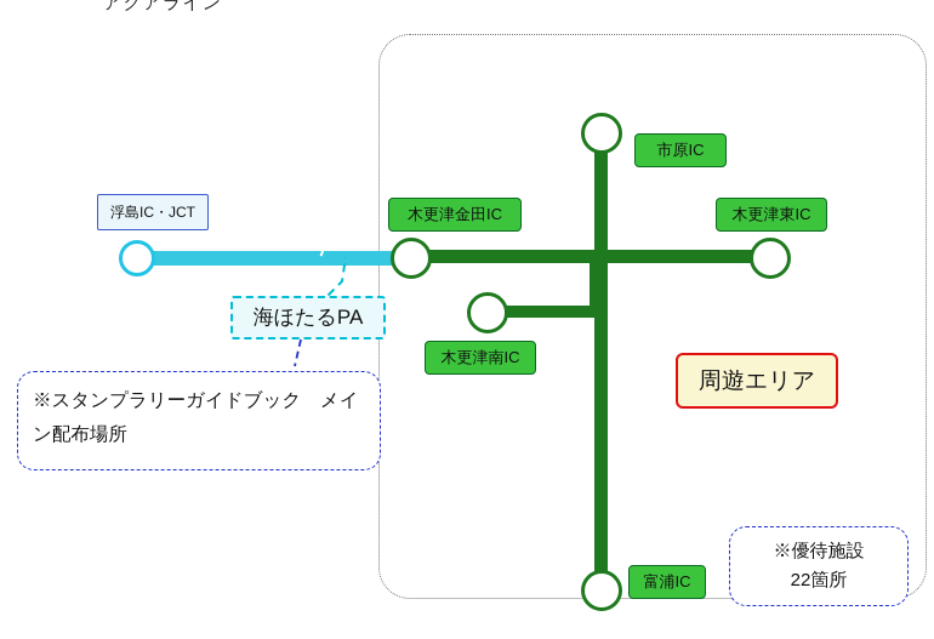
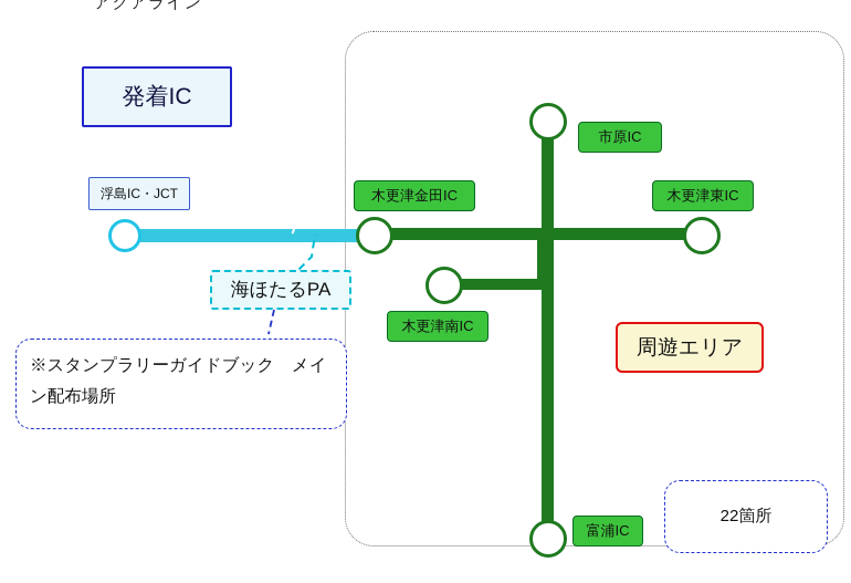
  アクアライン
+ 発着IC
  周遊エリア
  浮島IC・JCT
  海ほたるPA
  市原IC
  木更津金田IC
  木更津東IC
  木更津南IC
  富浦IC
  ※スタンプラリーガイドブック メイ
  ン配布場所
- ※優待施設
  22箇所
